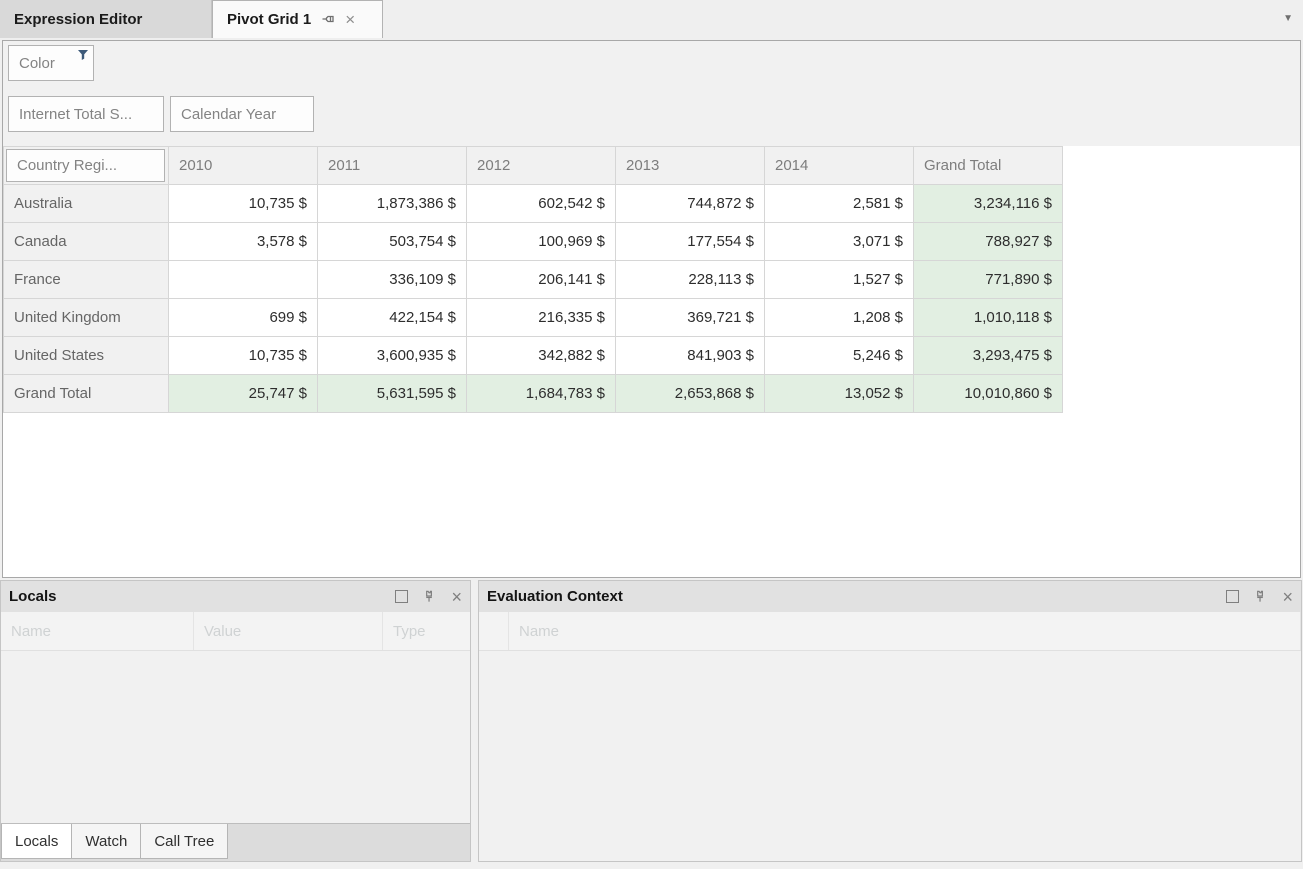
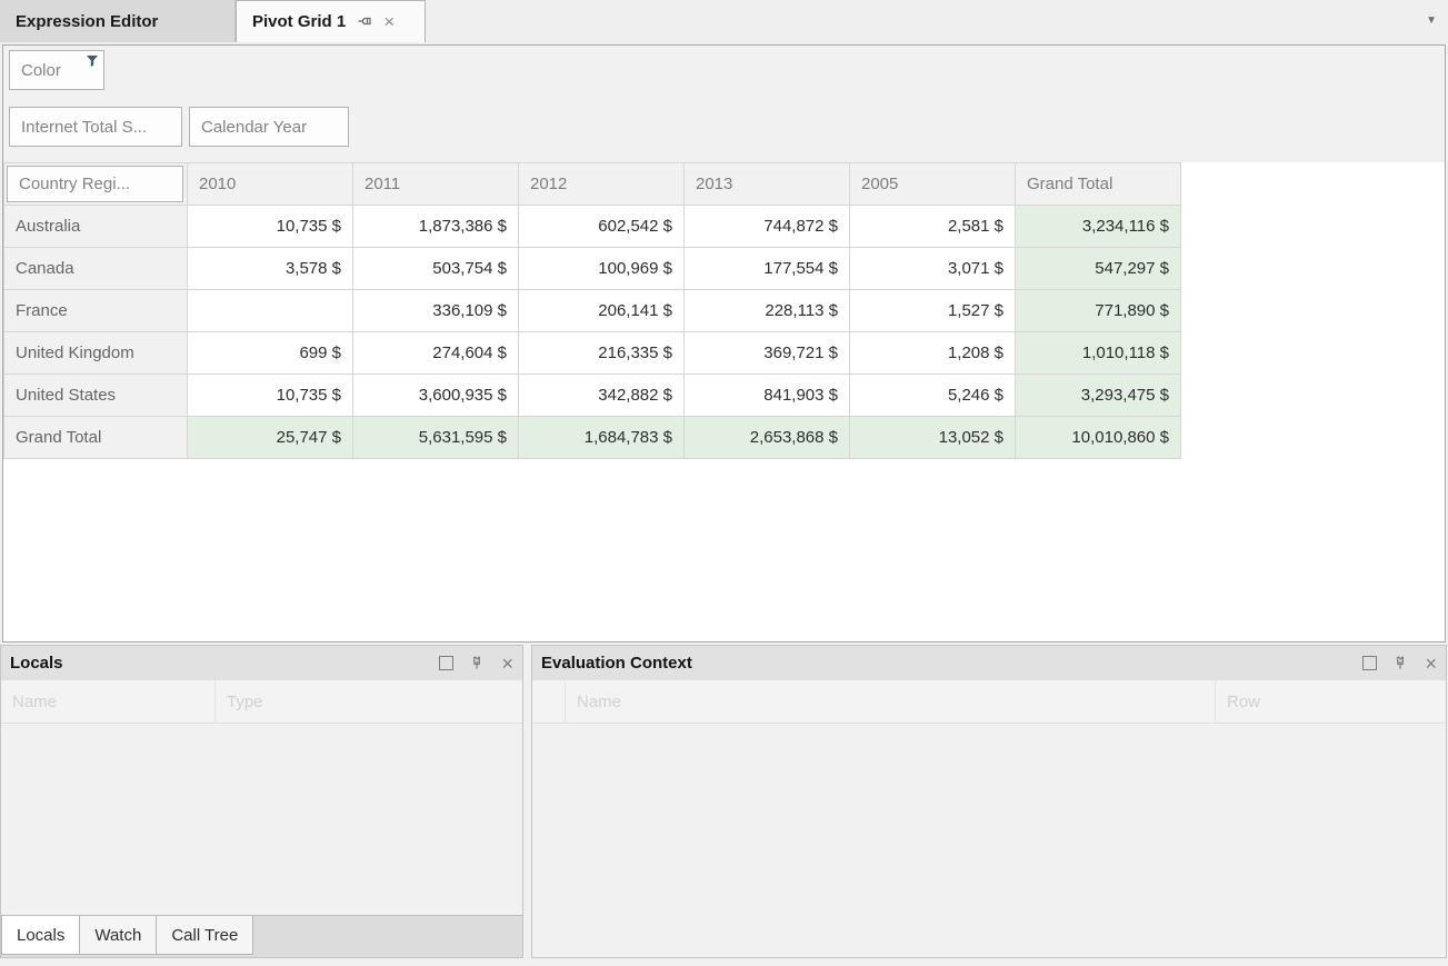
  Expression Editor
  Pivot Grid 1
  ×
  ▼
  Color
  Internet Total S...
  Calendar Year
- Country Regi...	2010	2011	2012	2013	2014	Grand Total
+ Country Regi...	2010	2011	2012	2013	2005	Grand Total
  Australia	10,735 $	1,873,386 $	602,542 $	744,872 $	2,581 $	3,234,116 $
- Canada	3,578 $	503,754 $	100,969 $	177,554 $	3,071 $	788,927 $
+ Canada	3,578 $	503,754 $	100,969 $	177,554 $	3,071 $	547,297 $
  France		336,109 $	206,141 $	228,113 $	1,527 $	771,890 $
- United Kingdom	699 $	422,154 $	216,335 $	369,721 $	1,208 $	1,010,118 $
+ United Kingdom	699 $	274,604 $	216,335 $	369,721 $	1,208 $	1,010,118 $
  United States	10,735 $	3,600,935 $	342,882 $	841,903 $	5,246 $	3,293,475 $
  Grand Total	25,747 $	5,631,595 $	1,684,783 $	2,653,868 $	13,052 $	10,010,860 $
  Locals
  ×
  Name
- Value
  Type
  Locals
  Watch
  Call Tree
  Evaluation Context
  ×
  Name
+ Row
